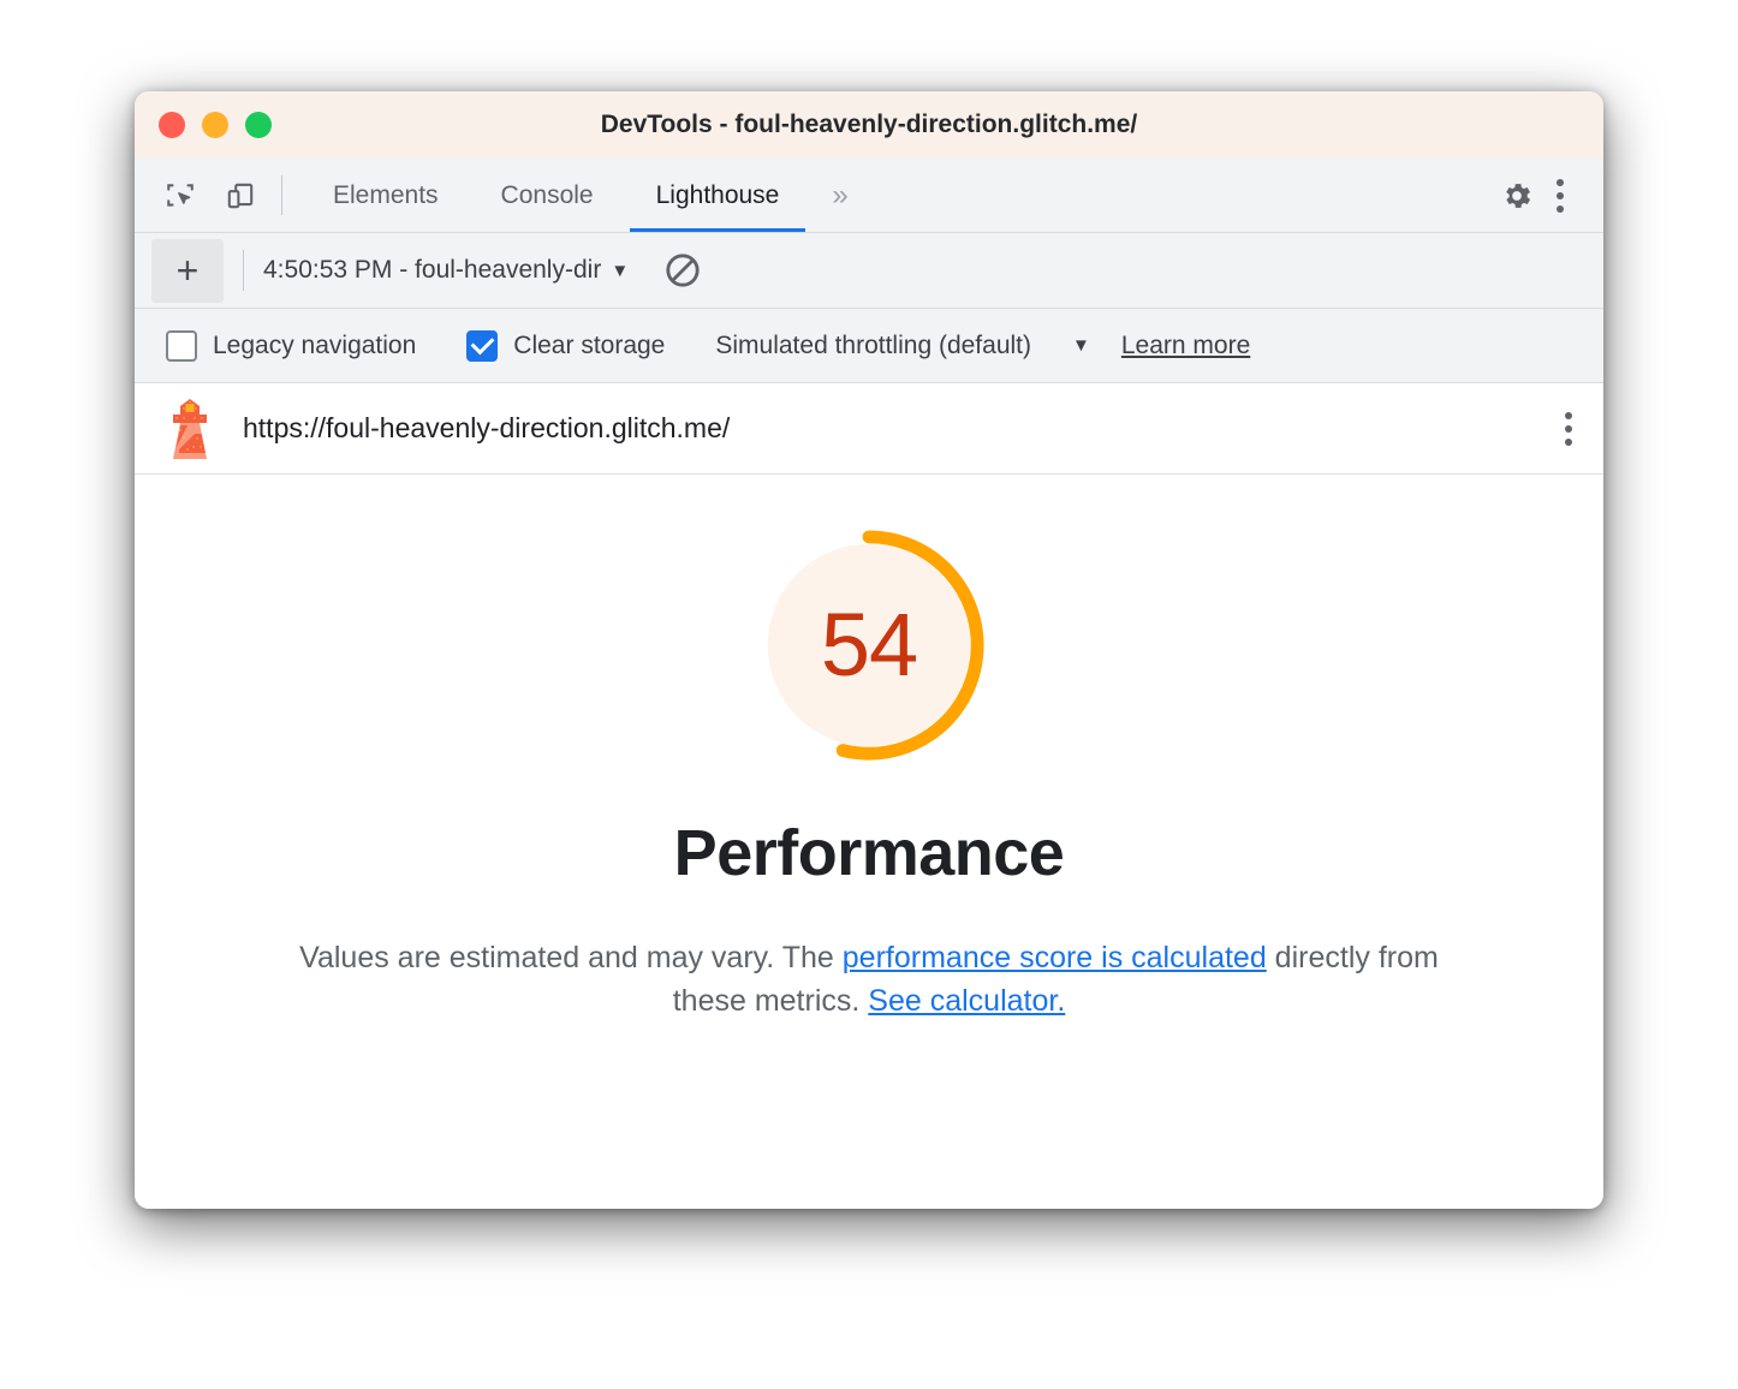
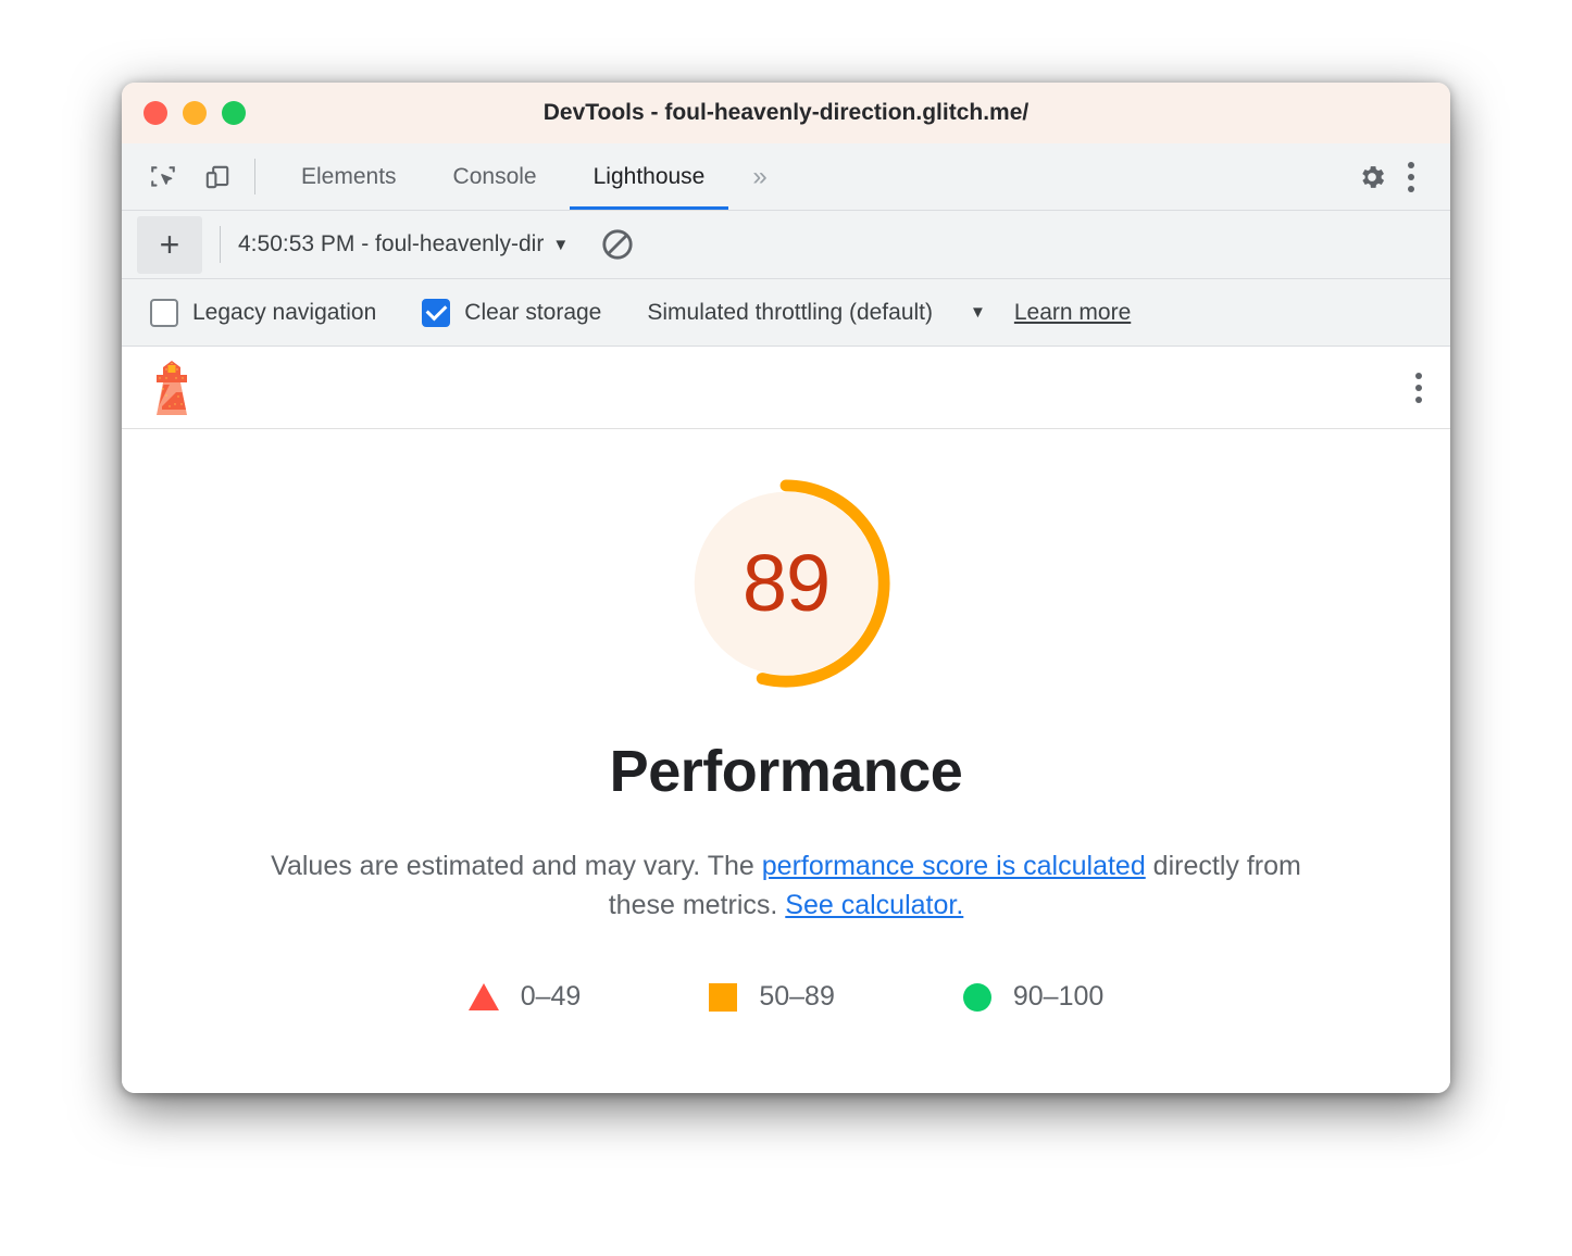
  DevTools - foul-heavenly-direction.glitch.me/
  Elements
  Console
  Lighthouse
  »
  +
  4:50:53 PM - foul-heavenly-dir
  ▼
  Legacy navigation
  Clear storage
  Simulated throttling (default)
  ▼
  Learn more
- https://foul-heavenly-direction.glitch.me/
- 54
+ 89
  Performance
  Values are estimated and may vary. The performance score is calculated directly from these metrics. See calculator.
+ 0–49
+ 50–89
+ 90–100
